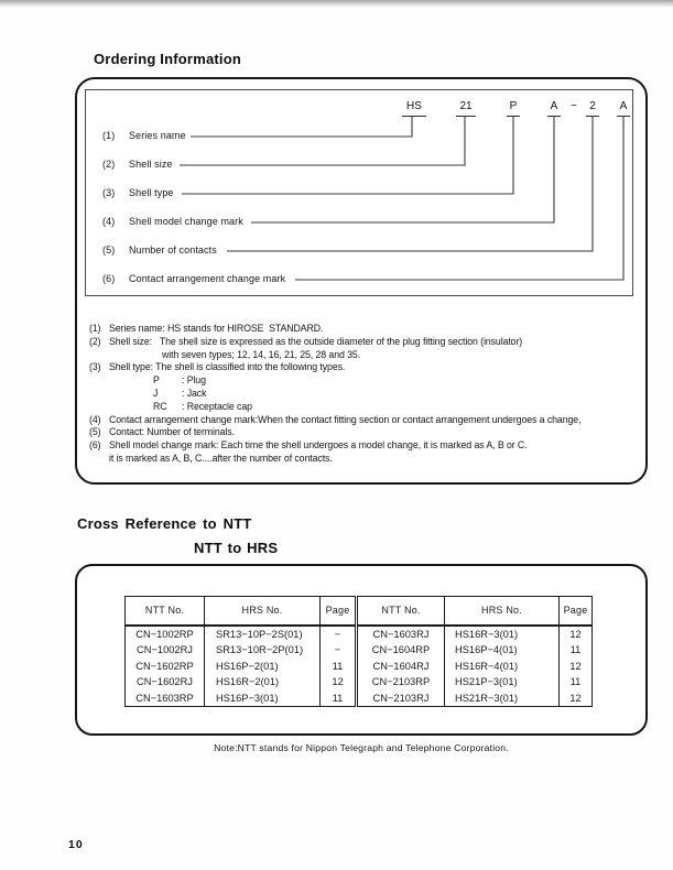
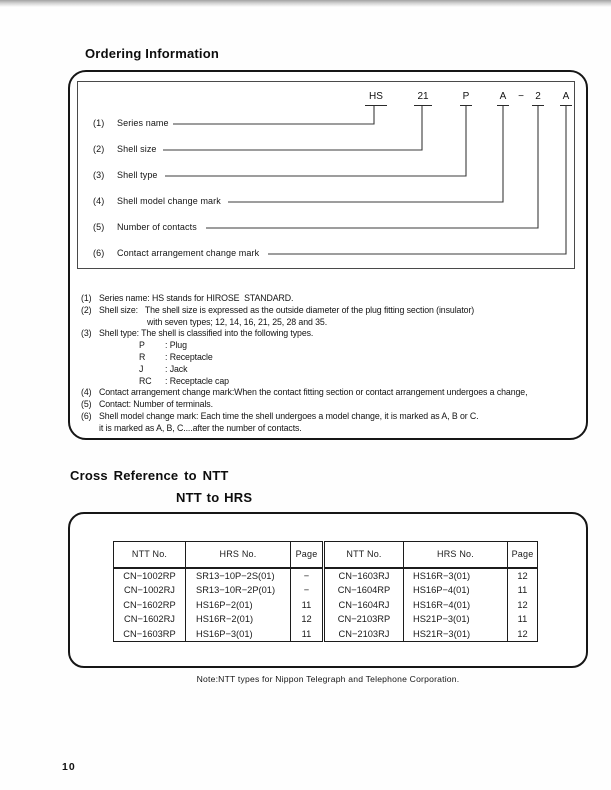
  Ordering Information
  HS
  21
  P
  A
  −
  2
  A
  (1)
  Series name
  (2)
  Shell size
  (3)
  Shell type
  (4)
  Shell model change mark
  (5)
  Number of contacts
  (6)
  Contact arrangement change mark
  (1)
  Series name: HS stands for HIROSE STANDARD.
  (2)
  Shell size: The shell size is expressed as the outside diameter of the plug fitting section (insulator)
  with seven types; 12, 14, 16, 21, 25, 28 and 35.
  (3)
  Shell type: The shell is classified into the following types.
  P
  : Plug
+ R
+ : Receptacle
  J
  : Jack
  RC
  : Receptacle cap
  (4)
  Contact arrangement change mark:When the contact fitting section or contact arrangement undergoes a change,
  (5)
  Contact: Number of terminals.
  (6)
  Shell model change mark: Each time the shell undergoes a model change, it is marked as A, B or C.
  it is marked as A, B, C....after the number of contacts.
  Cross Reference to NTT
  NTT to HRS
  NTT No.	HRS No.	Page	NTT No.	HRS No.	Page
  CN−1002RP	SR13−10P−2S(01)	−	CN−1603RJ	HS16R−3(01)	12
  CN−1002RJ	SR13−10R−2P(01)	−	CN−1604RP	HS16P−4(01)	11
  CN−1602RP	HS16P−2(01)	11	CN−1604RJ	HS16R−4(01)	12
  CN−1602RJ	HS16R−2(01)	12	CN−2103RP	HS21P−3(01)	11
  CN−1603RP	HS16P−3(01)	11	CN−2103RJ	HS21R−3(01)	12
- Note:NTT stands for Nippon Telegraph and Telephone Corporation.
+ Note:NTT types for Nippon Telegraph and Telephone Corporation.
  10
